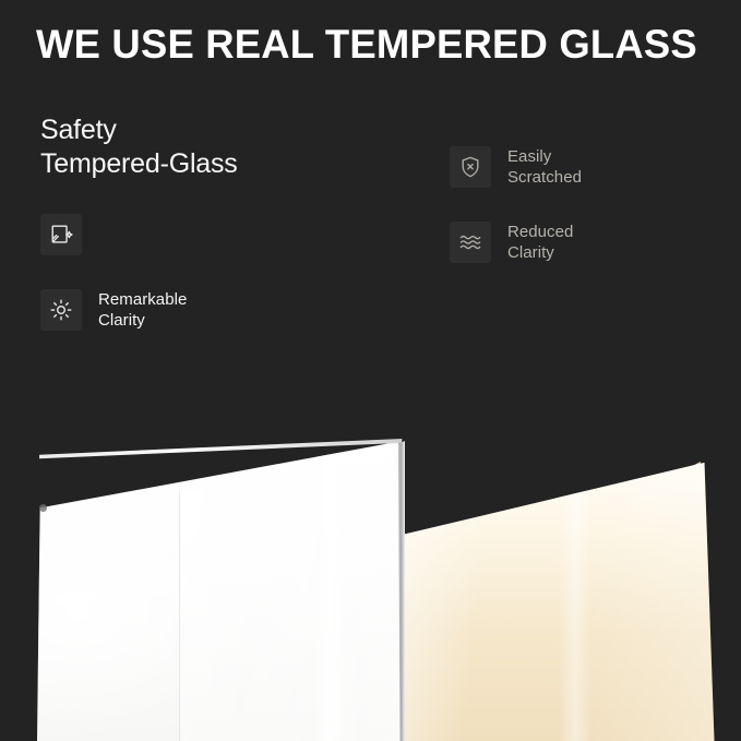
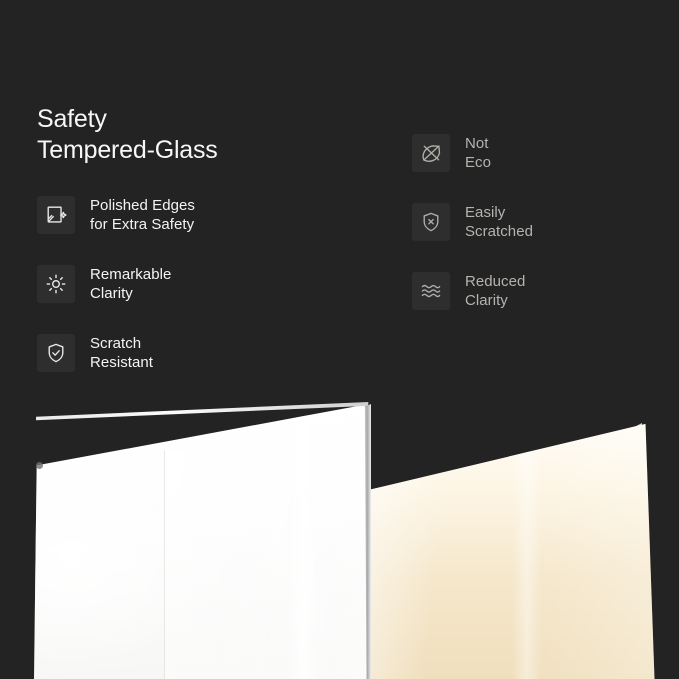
- WE USE REAL TEMPERED GLASS
  Safety
  Tempered-Glass
+ Polished Edges
+ for Extra Safety
  Remarkable
  Clarity
+ Scratch
+ Resistant
+ Not
+ Eco
  Easily
  Scratched
  Reduced
  Clarity
